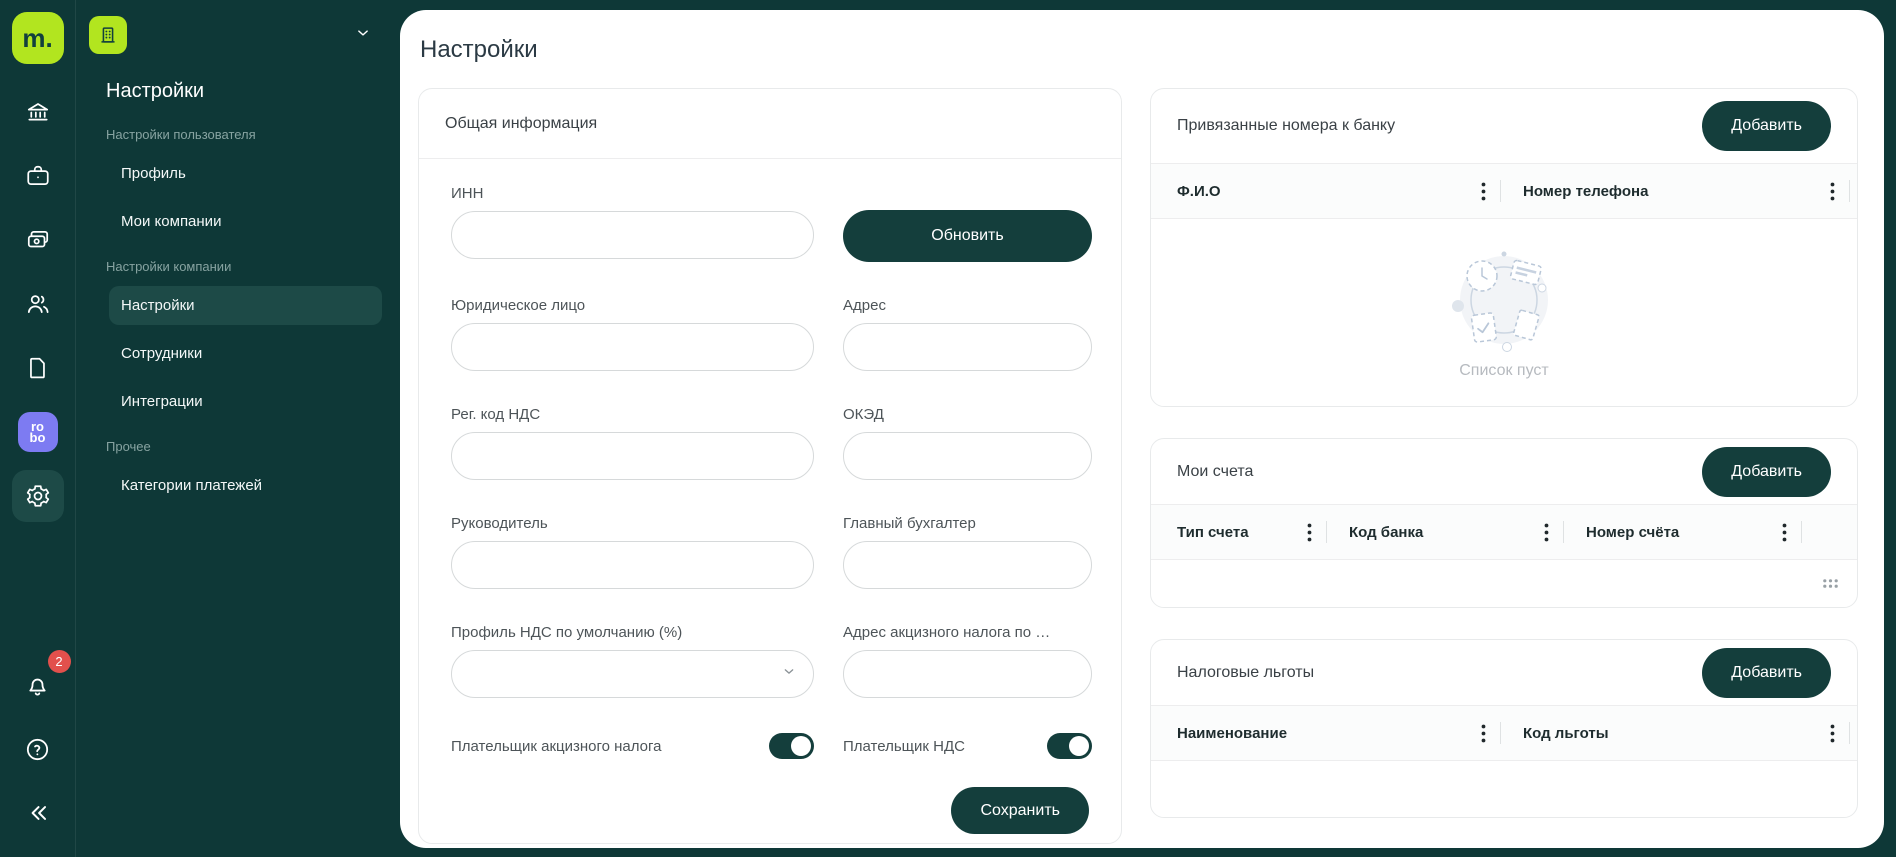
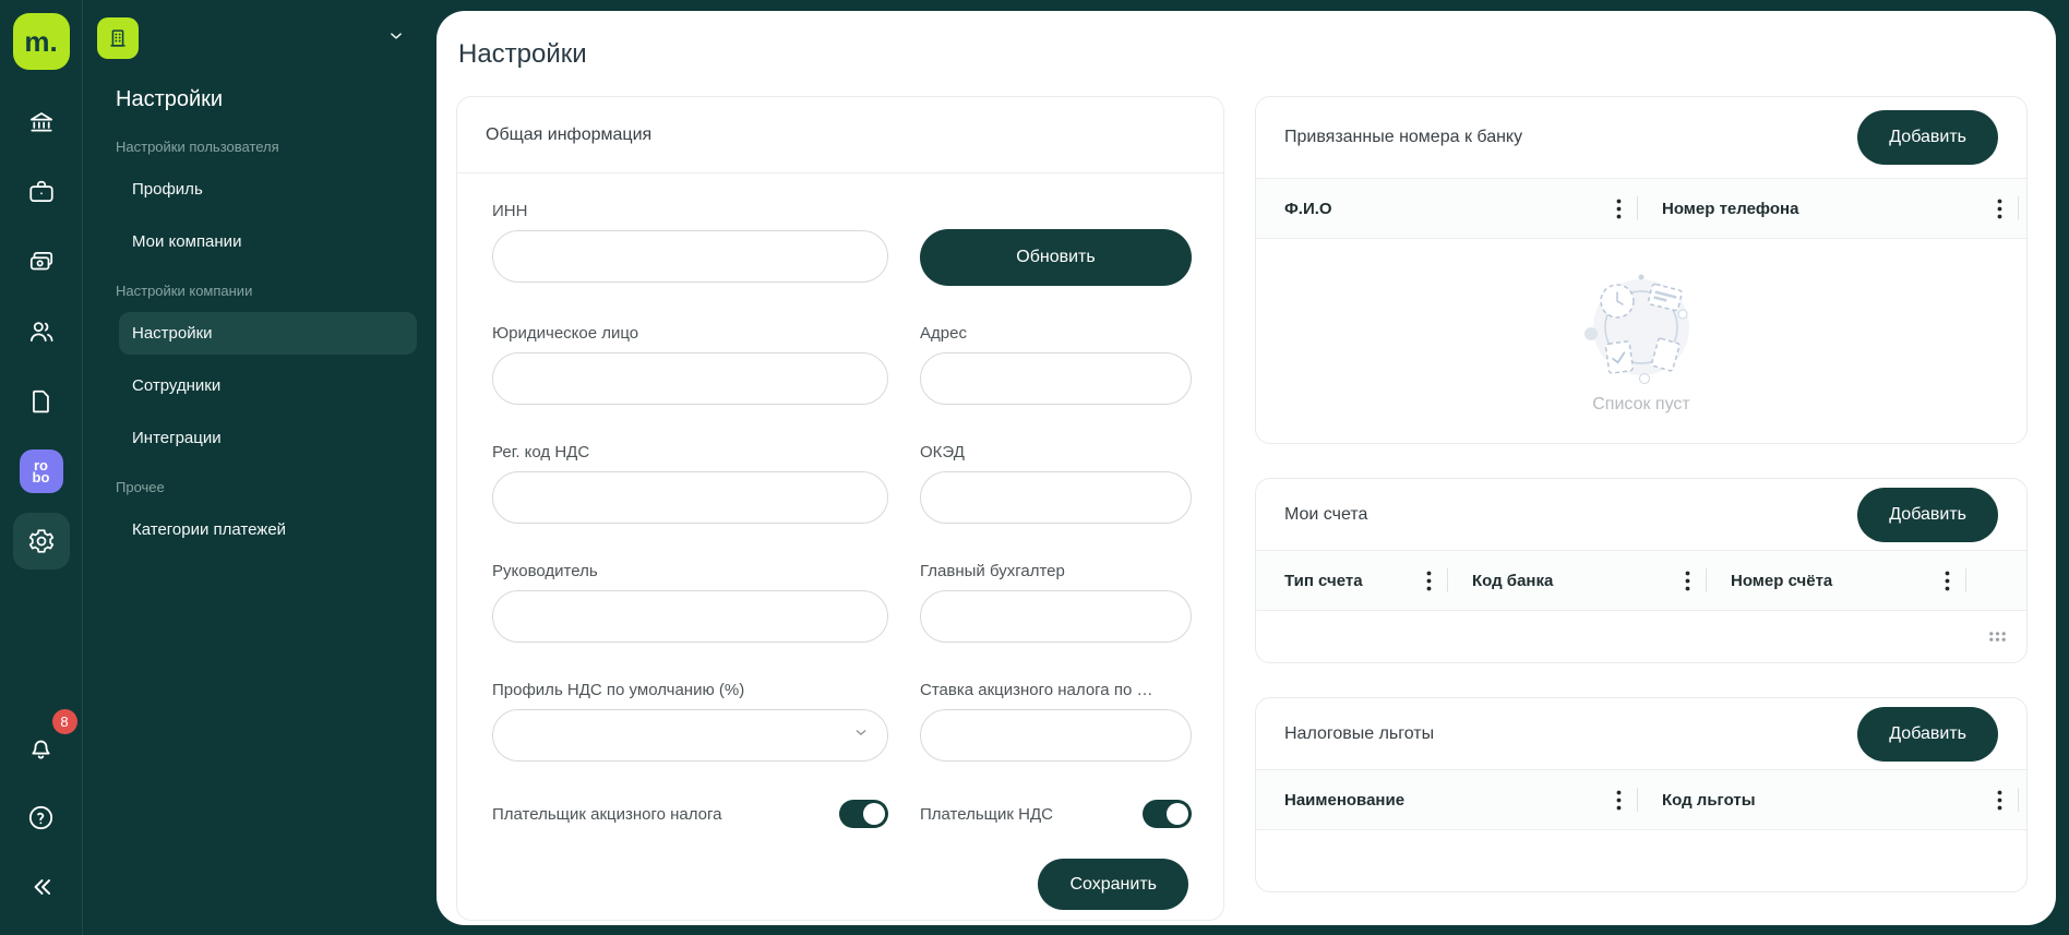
  m.
  ro
  bo
- 2
+ 8
  Настройки
  Настройки пользователя
  Профиль
  Мои компании
  Настройки компании
  Настройки
  Сотрудники
  Интеграции
  Прочее
  Категории платежей
  Настройки
  Общая информация
  ИНН
  Обновить
  Юридическое лицо
  Адрес
  Рег. код НДС
  ОКЭД
  Руководитель
  Главный бухгалтер
  Профиль НДС по умолчанию (%)
- Адрес акцизного налога по …
+ Ставка акцизного налога по …
  Плательщик акцизного налога
  Плательщик НДС
  Сохранить
  Привязанные номера к банку
  Добавить
  Ф.И.О
  Номер телефона
  Список пуст
  Мои счета
  Добавить
  Тип счета
  Код банка
  Номер счёта
  Налоговые льготы
  Добавить
  Наименование
  Код льготы
